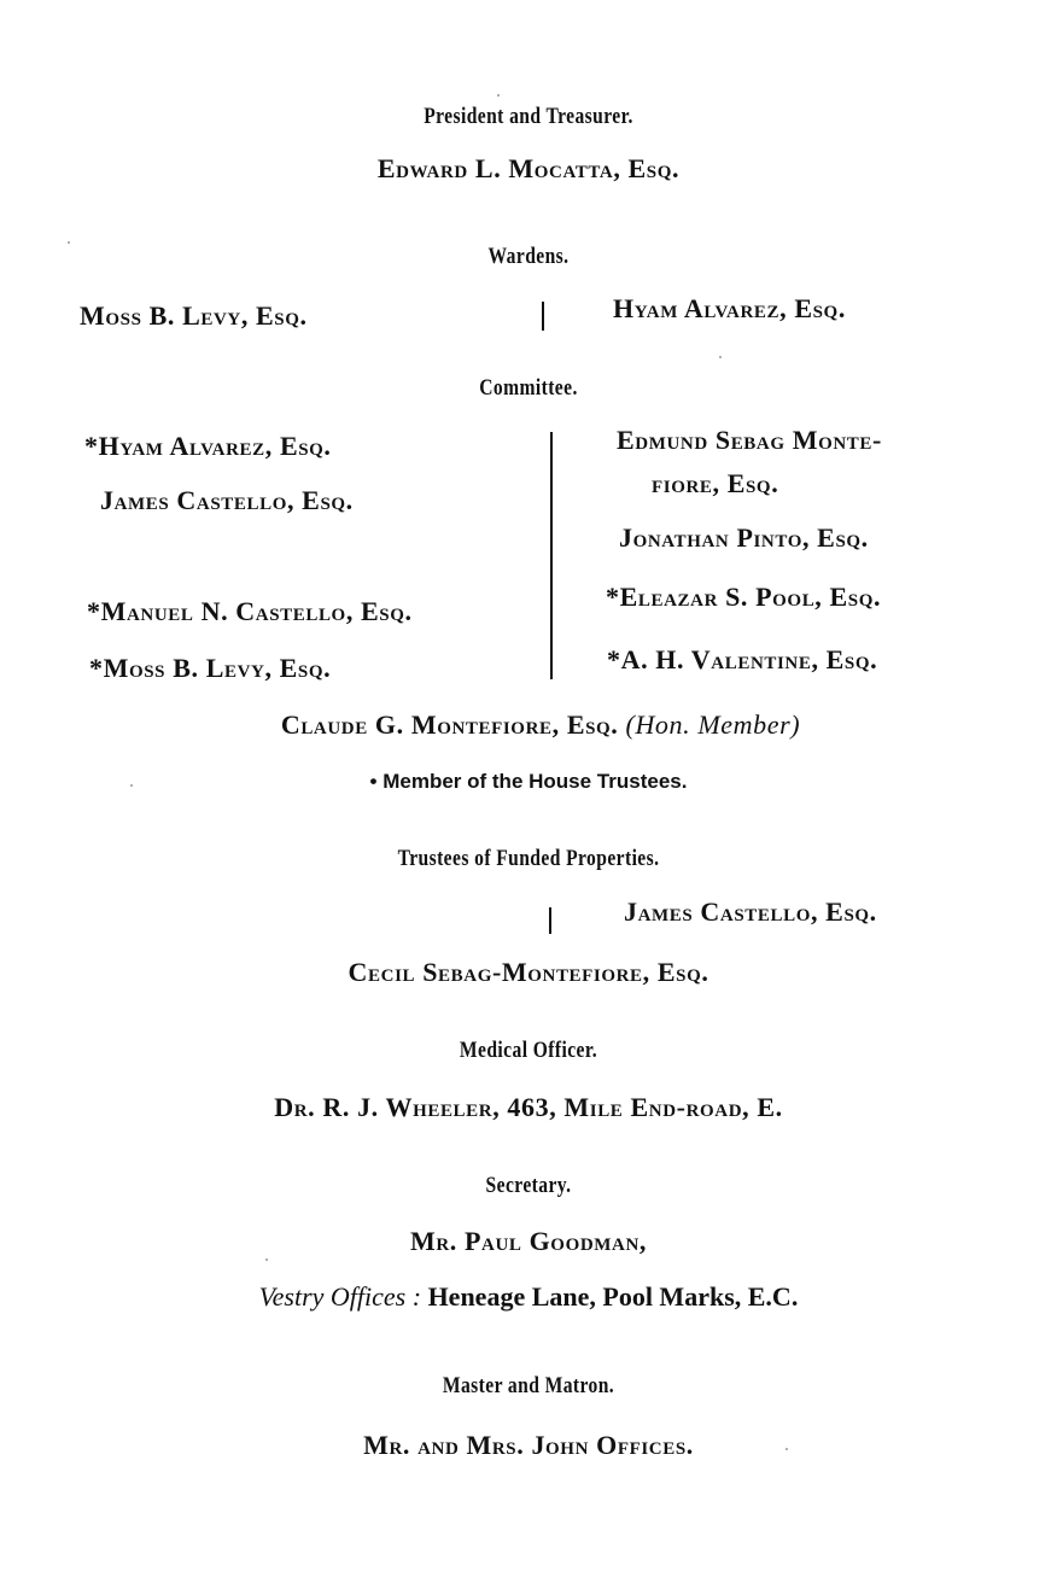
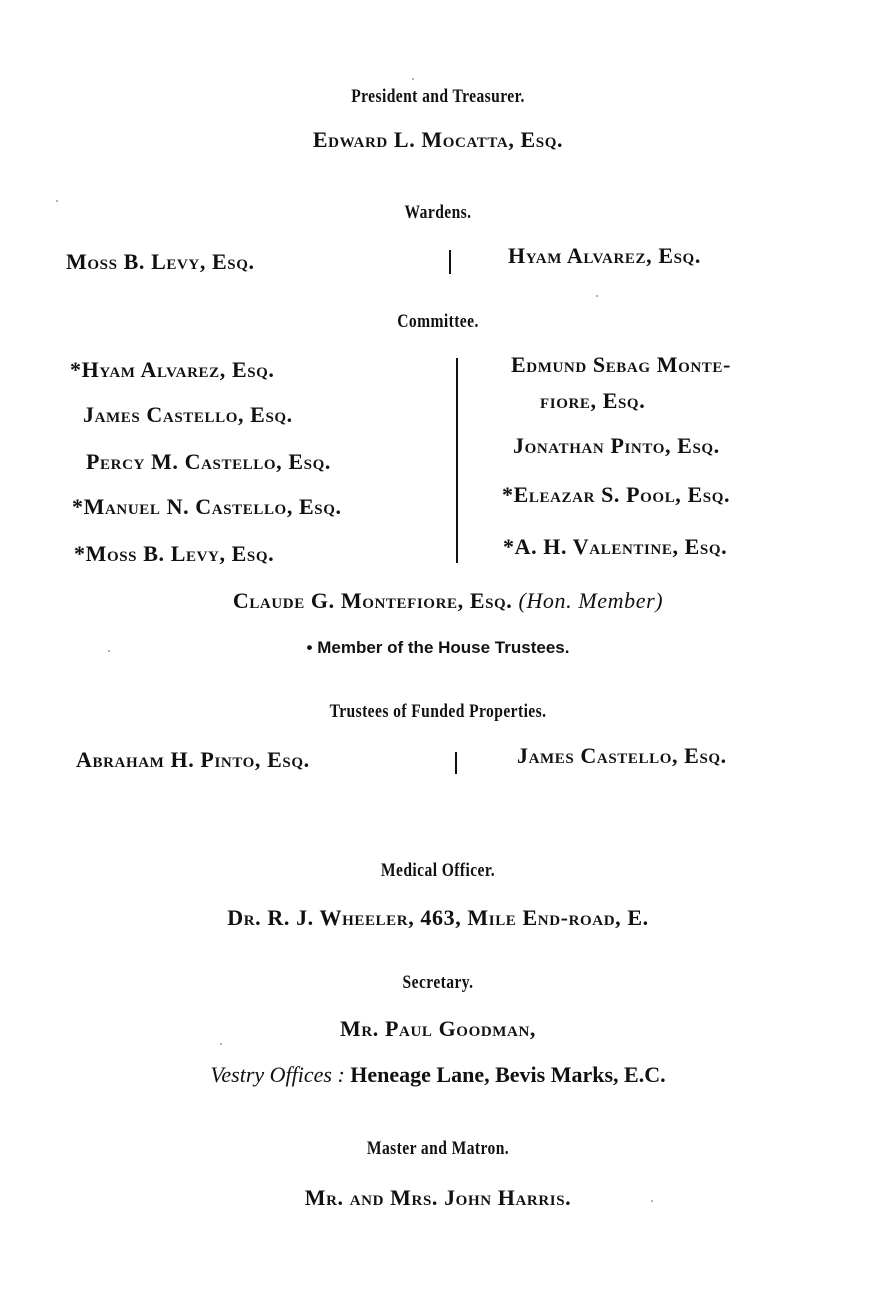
  President and Treasurer.
  Edward L. Mocatta, Esq.
  Wardens.
  Moss B. Levy, Esq.
  Hyam Alvarez, Esq.
  Committee.
  *Hyam Alvarez, Esq.
  James Castello, Esq.
+ Percy M. Castello, Esq.
  *Manuel N. Castello, Esq.
  *Moss B. Levy, Esq.
  Edmund Sebag Monte-
  fiore, Esq.
  Jonathan Pinto, Esq.
  *Eleazar S. Pool, Esq.
  *A. H. Valentine, Esq.
  Claude G. Montefiore, Esq. (Hon. Member)
  • Member of the House Trustees.
  Trustees of Funded Properties.
+ Abraham H. Pinto, Esq.
  James Castello, Esq.
- Cecil Sebag-Montefiore, Esq.
  Medical Officer.
  Dr. R. J. Wheeler, 463, Mile End-road, E.
  Secretary.
  Mr. Paul Goodman,
- Vestry Offices : Heneage Lane, Pool Marks, E.C.
+ Vestry Offices : Heneage Lane, Bevis Marks, E.C.
  Master and Matron.
- Mr. and Mrs. John Offices.
+ Mr. and Mrs. John Harris.
